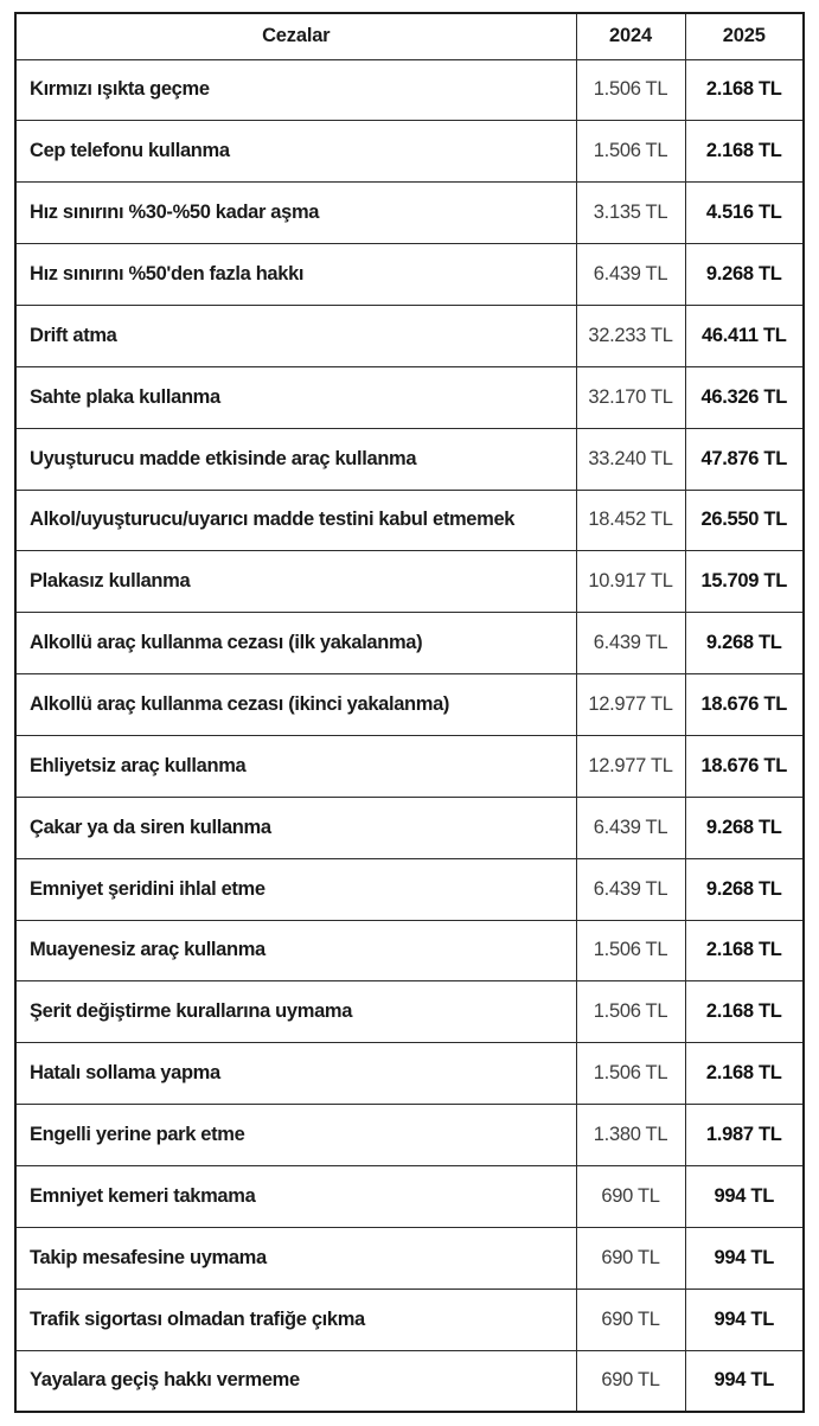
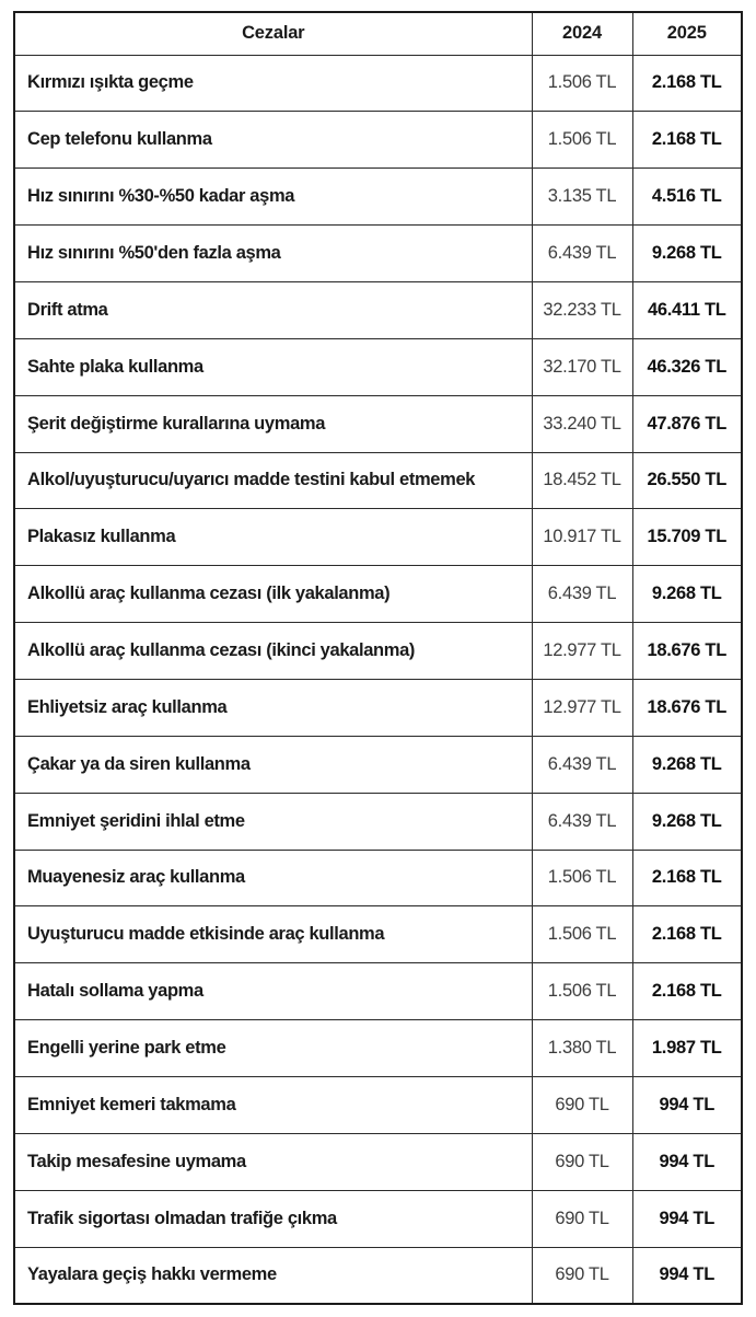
  Cezalar	2024	2025
  Kırmızı ışıkta geçme	1.506 TL	2.168 TL
  Cep telefonu kullanma	1.506 TL	2.168 TL
  Hız sınırını %30-%50 kadar aşma	3.135 TL	4.516 TL
- Hız sınırını %50'den fazla hakkı	6.439 TL	9.268 TL
+ Hız sınırını %50'den fazla aşma	6.439 TL	9.268 TL
  Drift atma	32.233 TL	46.411 TL
  Sahte plaka kullanma	32.170 TL	46.326 TL
- Uyuşturucu madde etkisinde araç kullanma	33.240 TL	47.876 TL
+ Şerit değiştirme kurallarına uymama	33.240 TL	47.876 TL
  Alkol/uyuşturucu/uyarıcı madde testini kabul etmemek	18.452 TL	26.550 TL
  Plakasız kullanma	10.917 TL	15.709 TL
  Alkollü araç kullanma cezası (ilk yakalanma)	6.439 TL	9.268 TL
  Alkollü araç kullanma cezası (ikinci yakalanma)	12.977 TL	18.676 TL
  Ehliyetsiz araç kullanma	12.977 TL	18.676 TL
  Çakar ya da siren kullanma	6.439 TL	9.268 TL
  Emniyet şeridini ihlal etme	6.439 TL	9.268 TL
  Muayenesiz araç kullanma	1.506 TL	2.168 TL
- Şerit değiştirme kurallarına uymama	1.506 TL	2.168 TL
+ Uyuşturucu madde etkisinde araç kullanma	1.506 TL	2.168 TL
  Hatalı sollama yapma	1.506 TL	2.168 TL
  Engelli yerine park etme	1.380 TL	1.987 TL
  Emniyet kemeri takmama	690 TL	994 TL
  Takip mesafesine uymama	690 TL	994 TL
  Trafik sigortası olmadan trafiğe çıkma	690 TL	994 TL
  Yayalara geçiş hakkı vermeme	690 TL	994 TL
